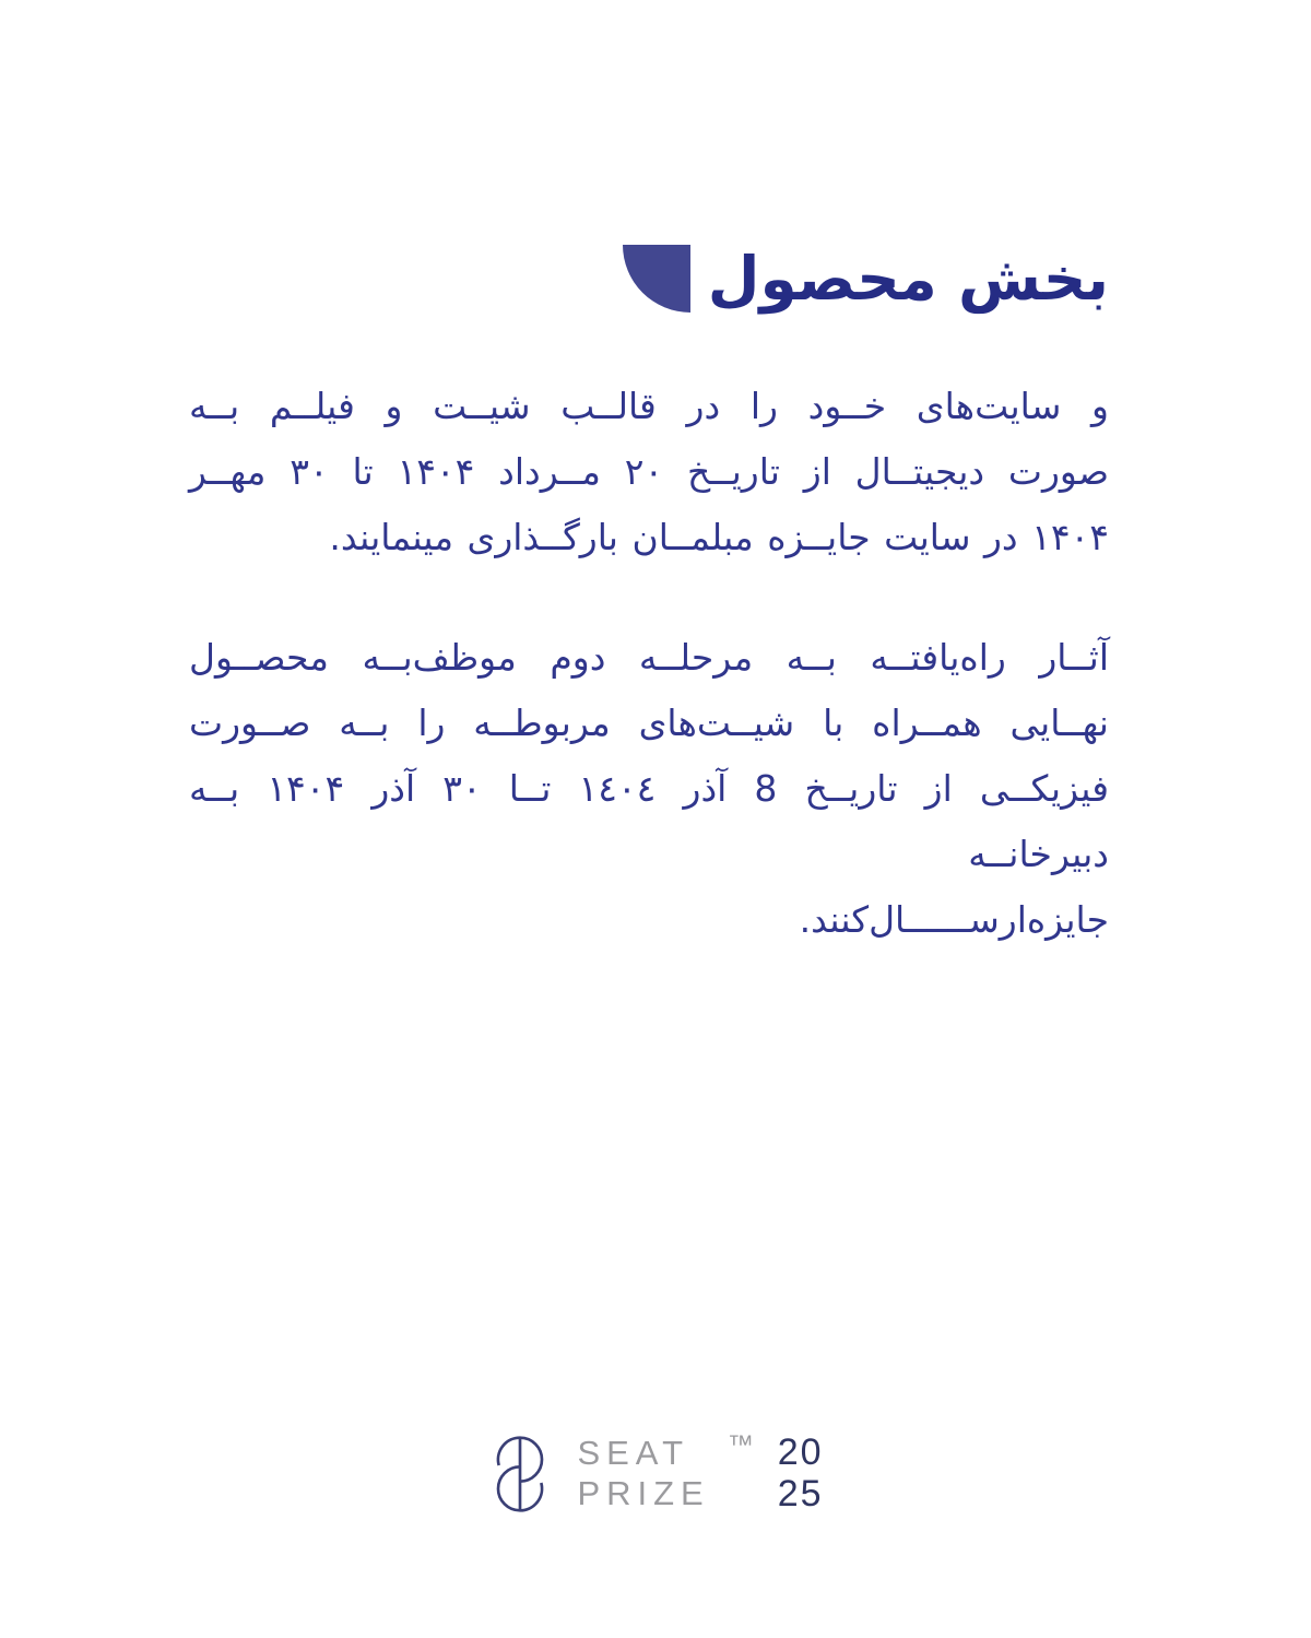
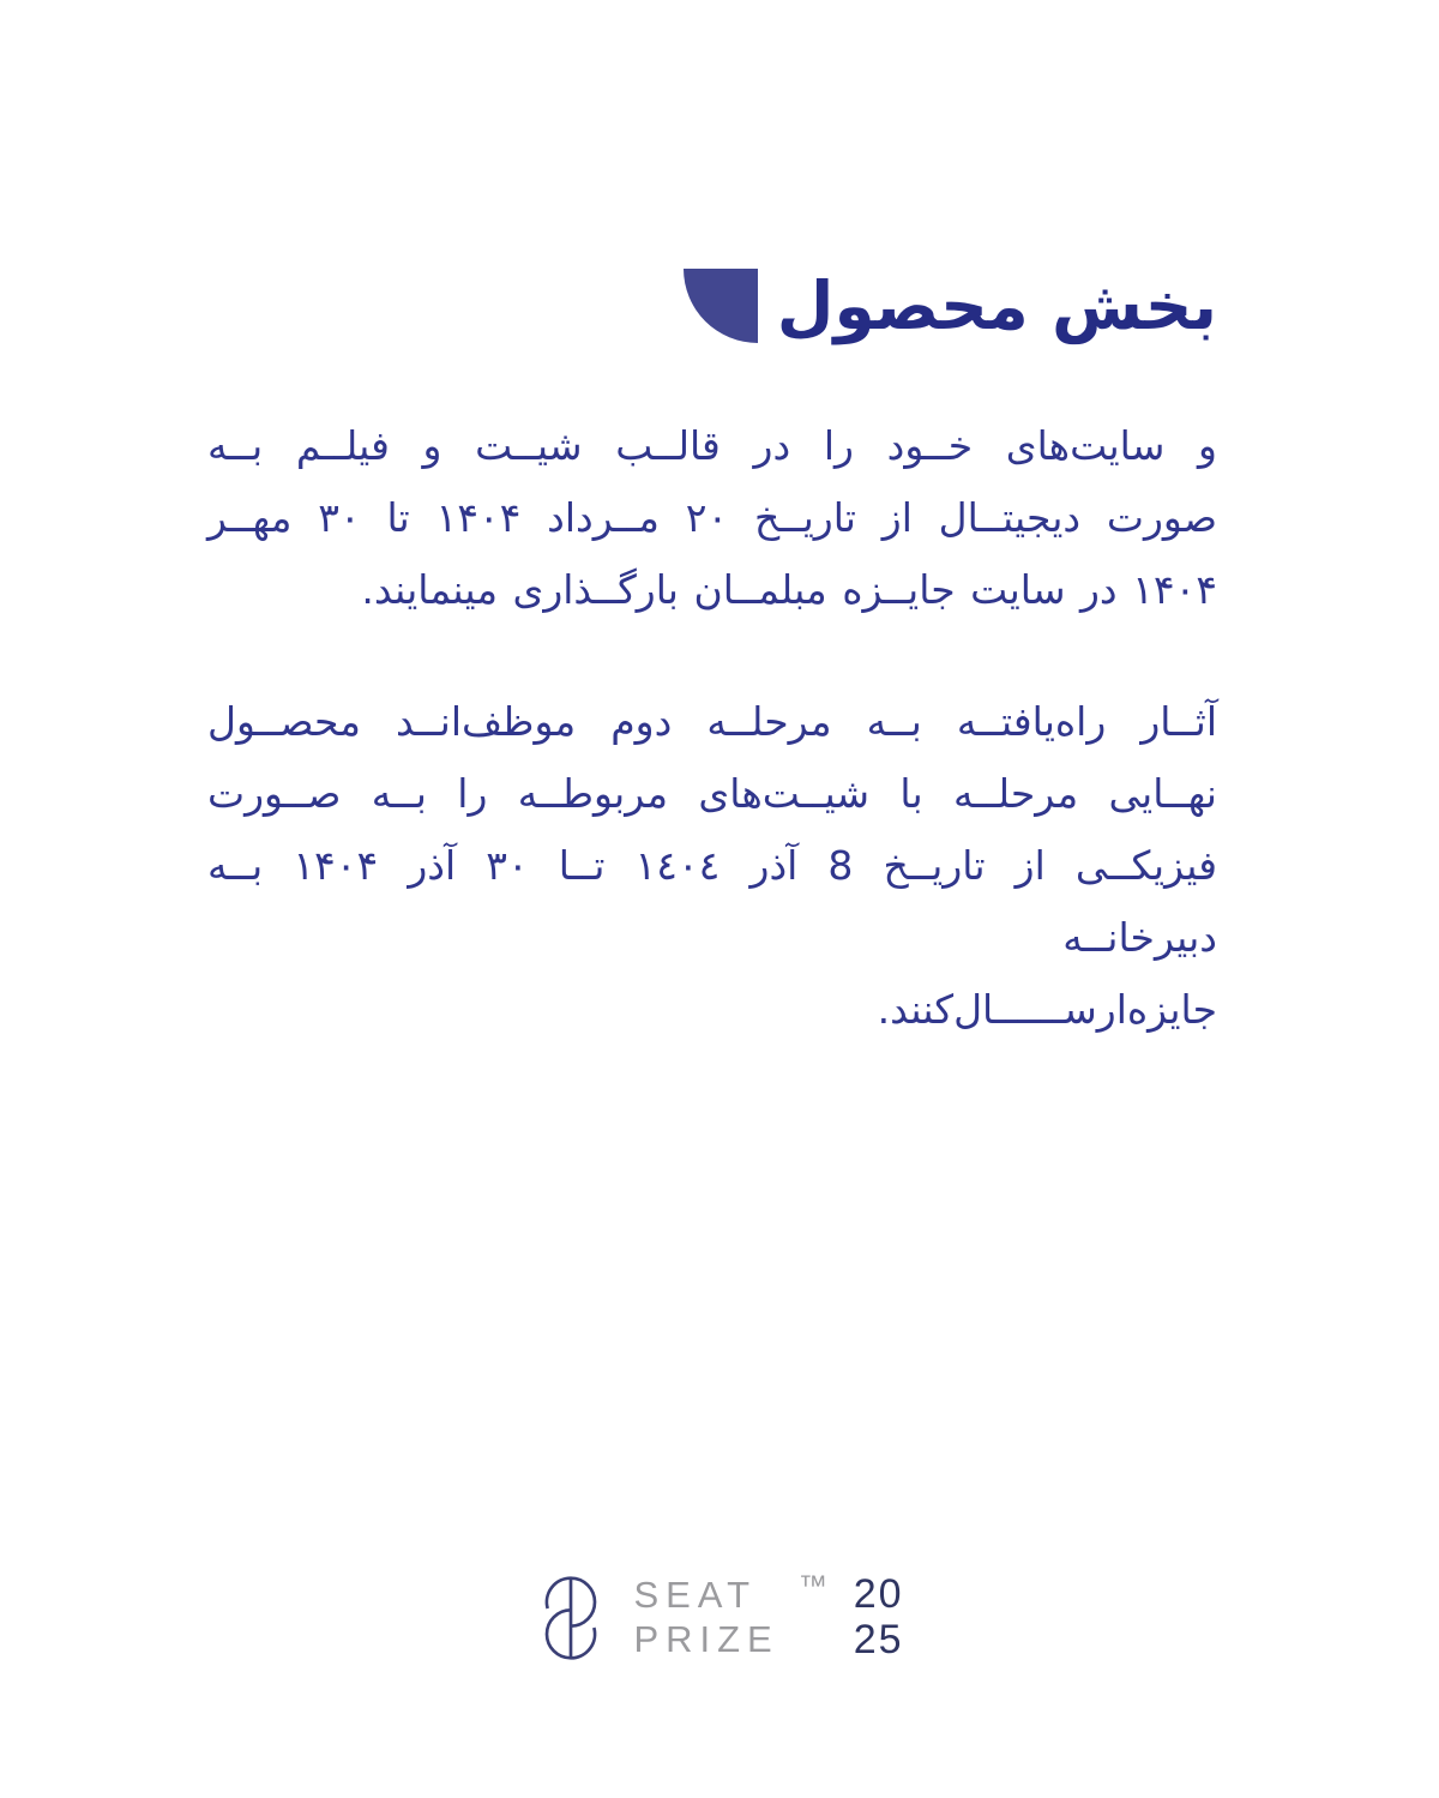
  بخش محصول
  و سایت‌های خــود را در قالــب شیــت و فیلــم بــه
  صورت دیجیتــال از تاریــخ ۲۰ مــرداد ۱۴۰۴ تا ۳۰ مهــر
  ۱۴۰۴ در سایت جایــزه مبلمــان بارگــذاری مینمایند.
- آثــار راه‌یافتــه بــه مرحلــه دوم موظف‌بــه محصــول
+ آثــار راه‌یافتــه بــه مرحلــه دوم موظف‌انــد محصــول
- نهــایی همــراه با شیــت‌های مربوطــه را بــه صــورت
+ نهــایی مرحلــه با شیــت‌های مربوطــه را بــه صــورت
  فیزیکــی از تاریــخ 8 آذر ١٤٠٤ تــا ۳۰ آذر ۱۴۰۴ بــه دبیرخانــه
  جایزه‌ارســــــال‌کنند.
  SEAT
  PRIZE
  ™
  20
  25
